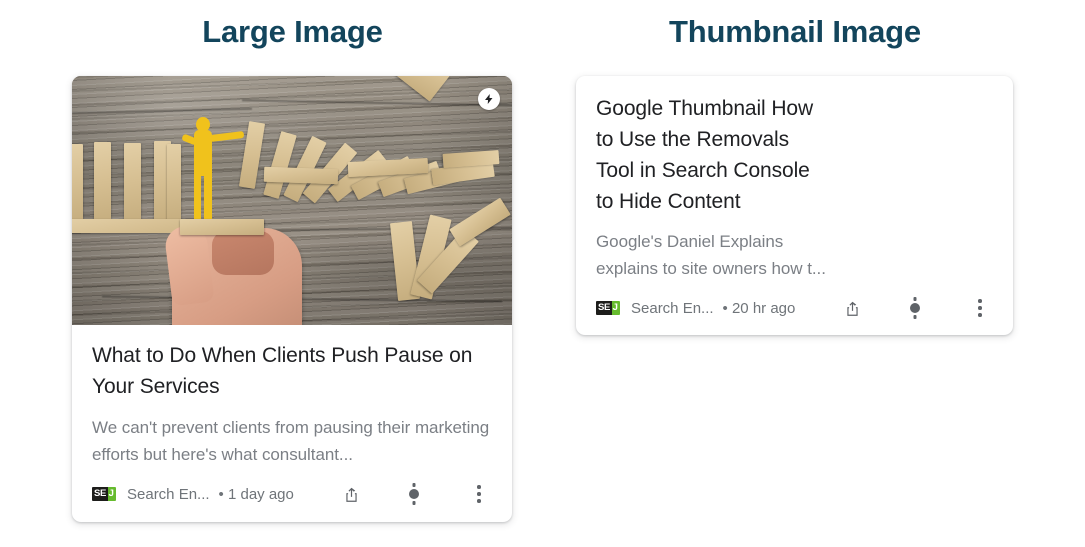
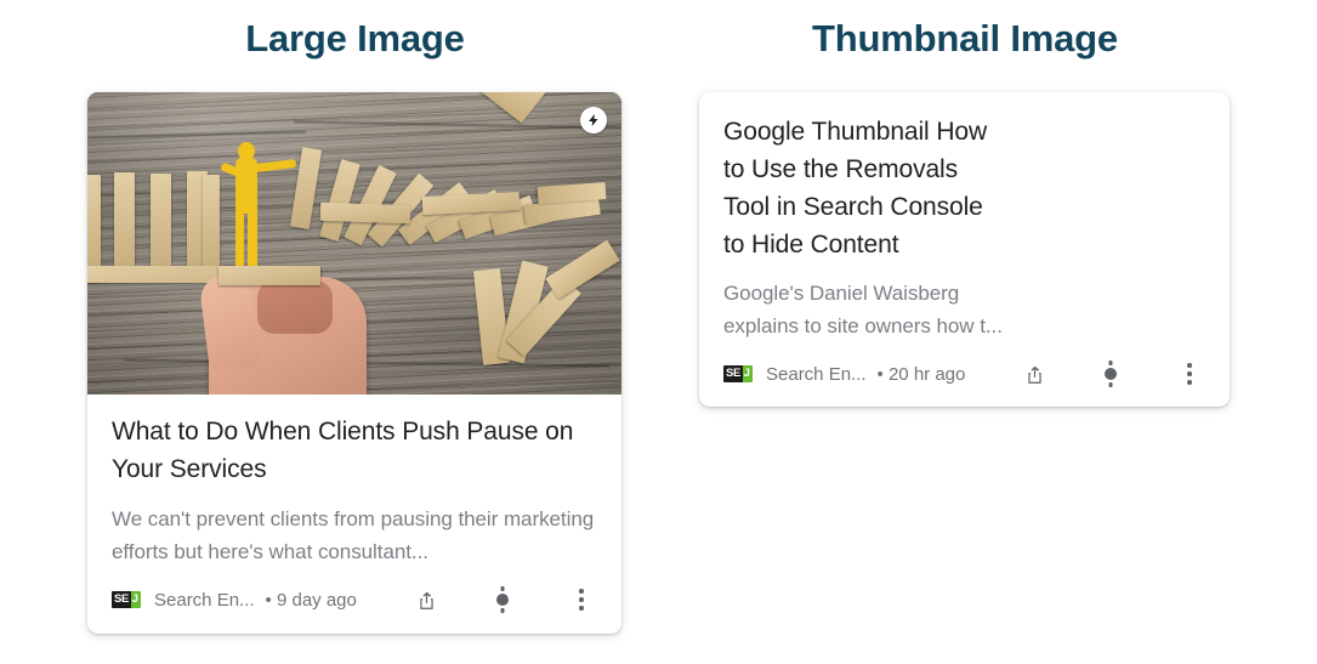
  Large Image
  Thumbnail Image
  What to Do When Clients Push Pause on Your Services
  We can't prevent clients from pausing their marketing efforts but here's what consultant...
  SE
  J
  Search En...
- • 1 day ago
+ • 9 day ago
  Google Thumbnail How to Use the Removals Tool in Search Console to Hide Content
- Google's Daniel Explains explains to site owners how t...
+ Google's Daniel Waisberg explains to site owners how t...
  SE
  J
  Search En...
  • 20 hr ago
